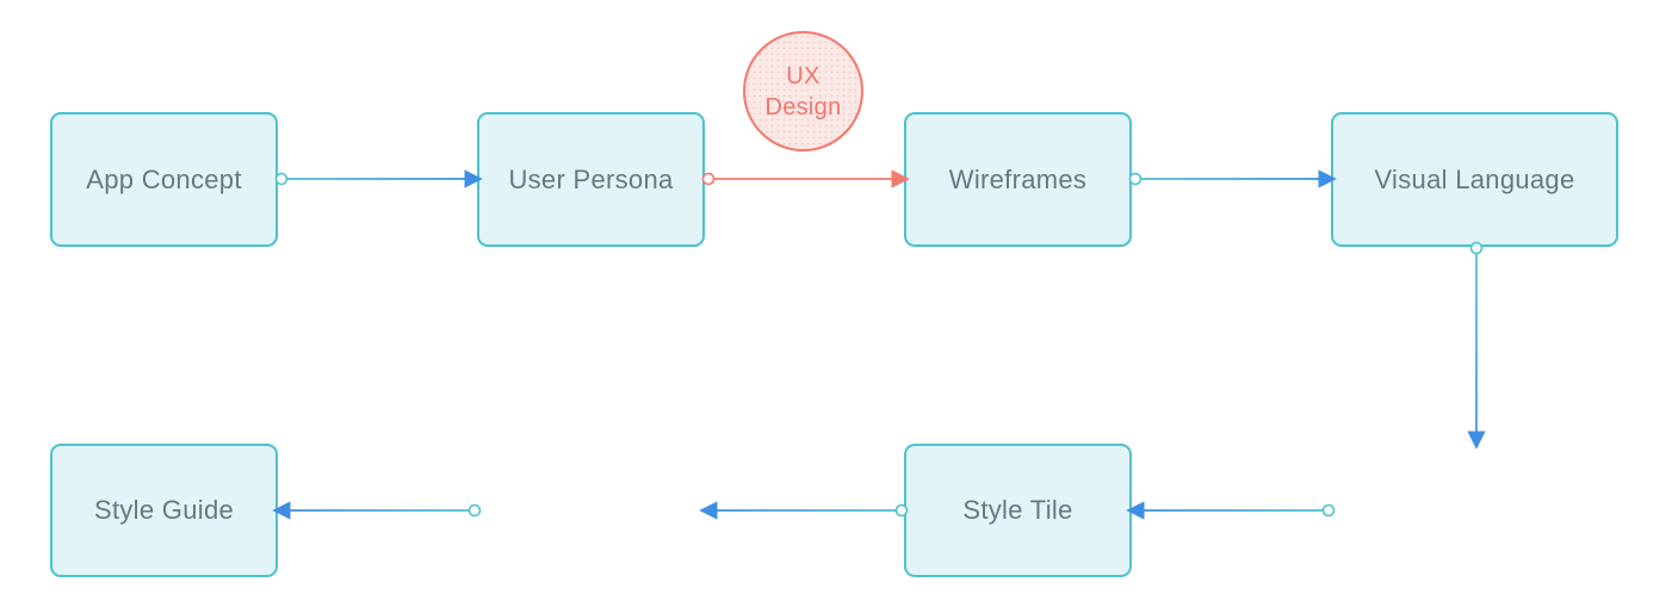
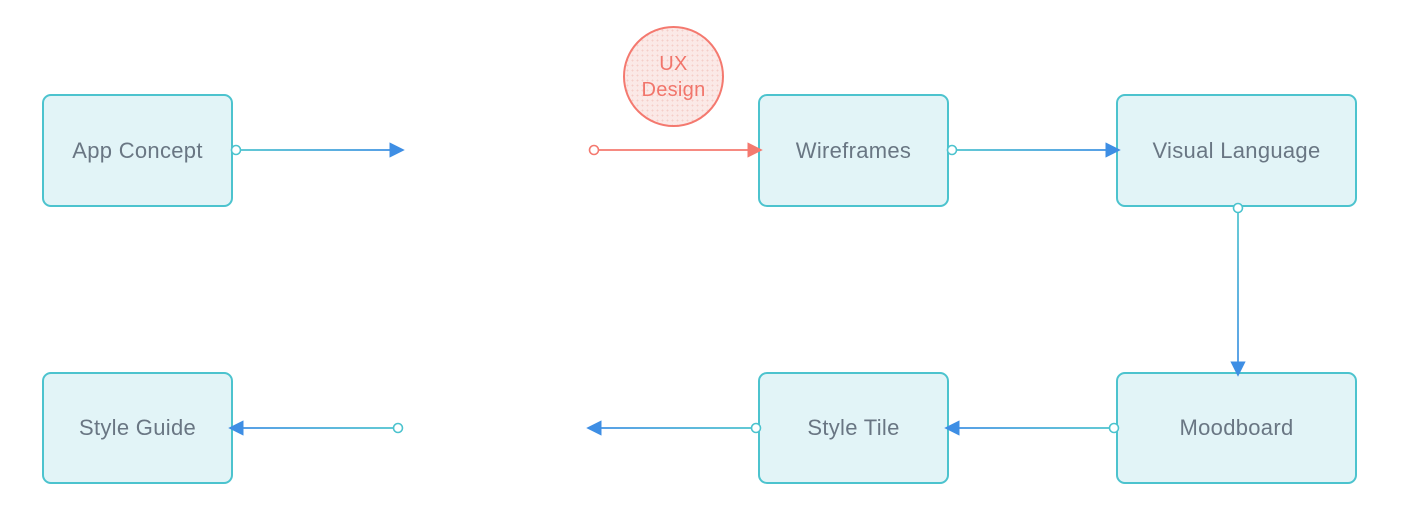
  App Concept
- User Persona
  Wireframes
  Visual Language
  UX Design
+ Moodboard
  Style Tile
  Style Guide
